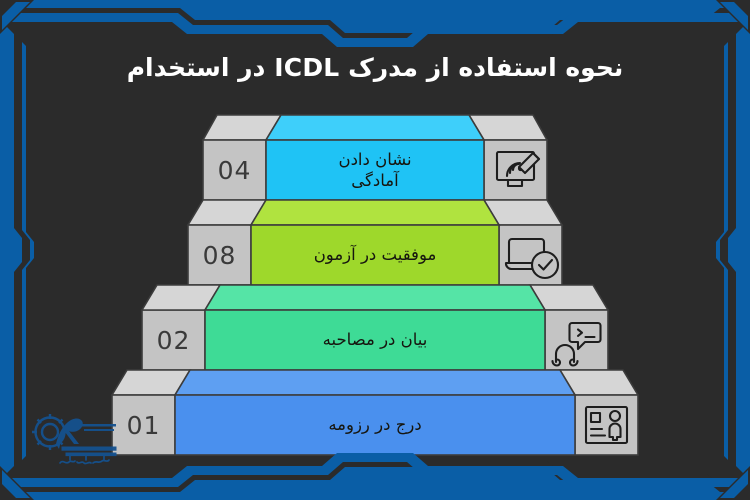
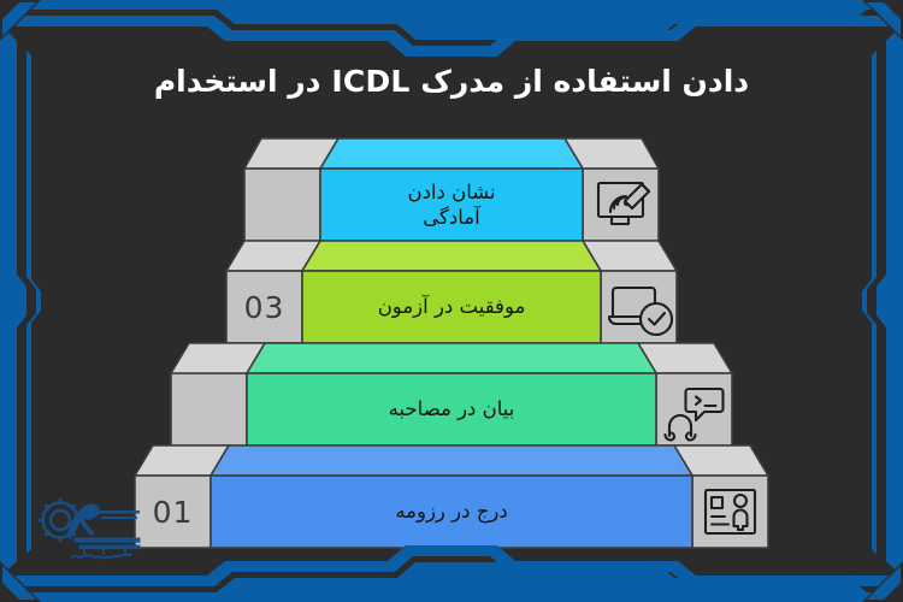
- 04
- 08
+ 03
- 02
  01
  نشان دادن
  آمادگی
  موفقیت در آزمون
  بیان در مصاحبه
  درج در رزومه
- نحوه استفاده از مدرک ICDL در استخدام
+ دادن استفاده از مدرک ICDL در استخدام
